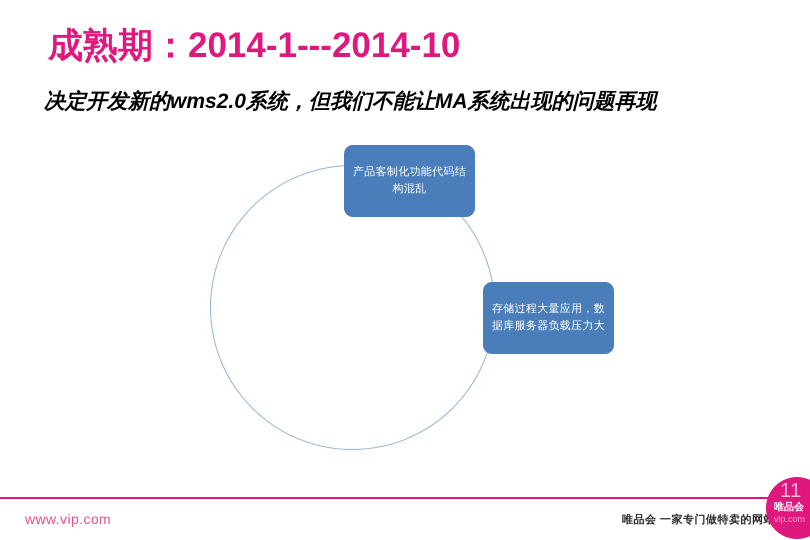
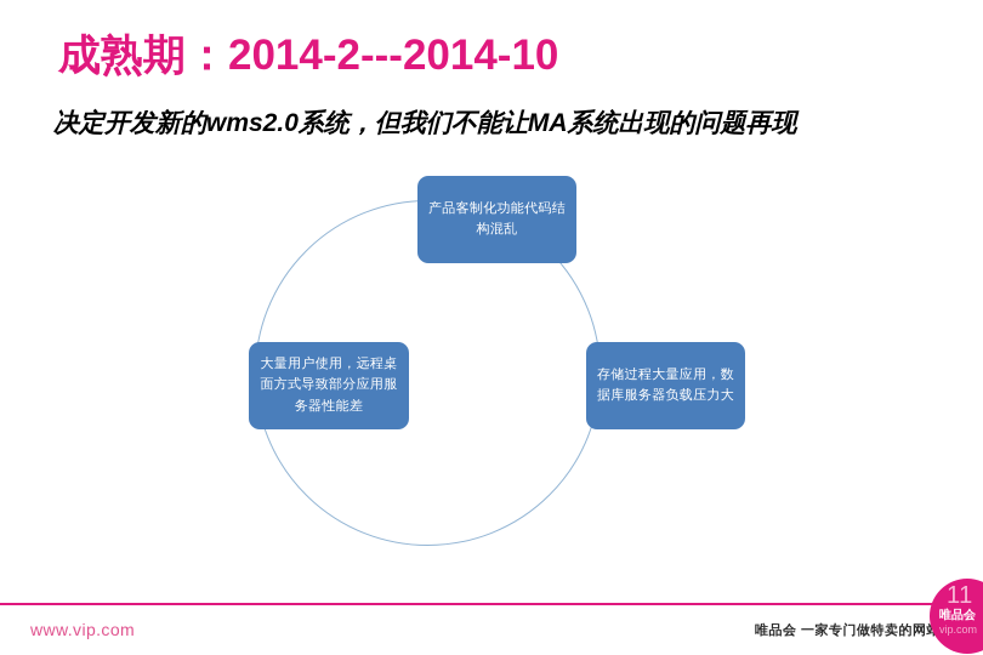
- 成熟期：2014-1---2014-10
+ 成熟期：2014-2---2014-10
  决定开发新的wms2.0系统，但我们不能让MA系统出现的问题再现
  产品客制化功能代码结构混乱
  存储过程大量应用，数据库服务器负载压力大
+ 大量用户使用，远程桌面方式导致部分应用服务器性能差
  www.vip.com
  唯品会 一家专门做特卖的网
  11
  唯品会
  vip.com
